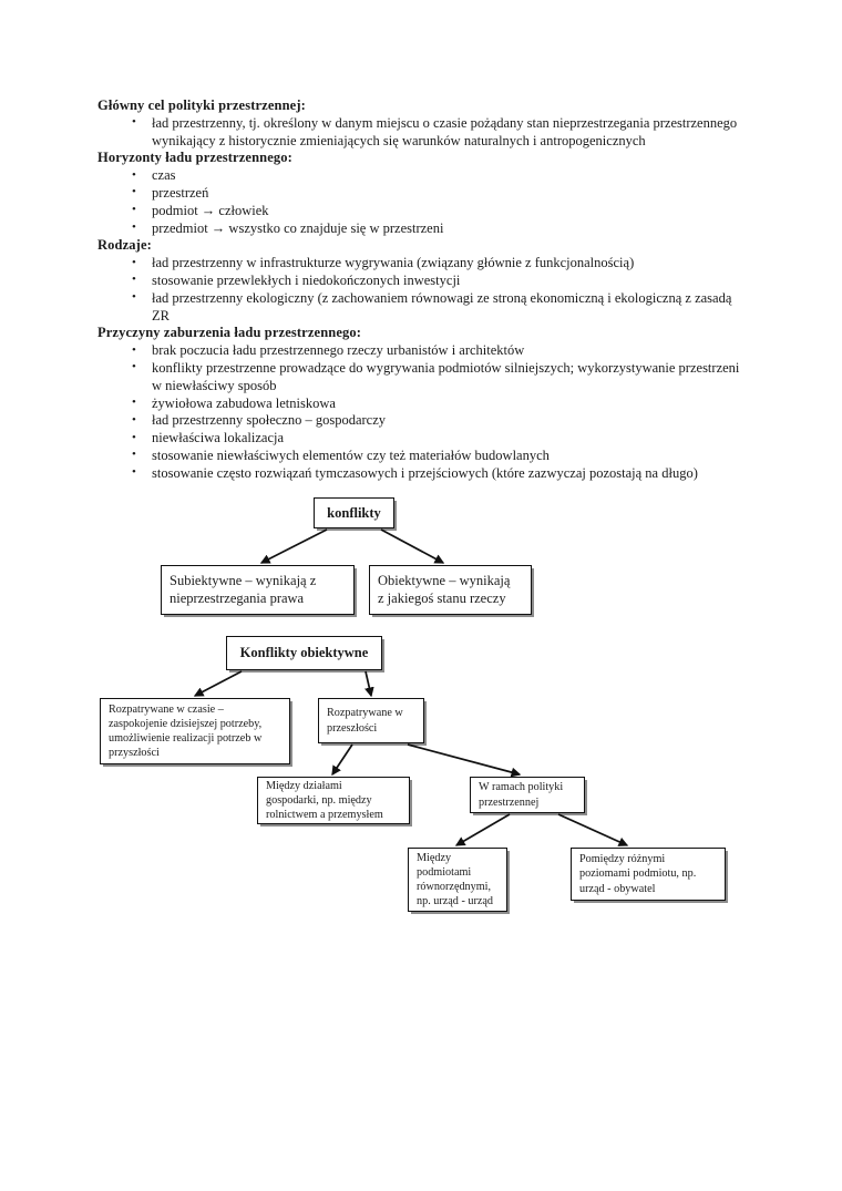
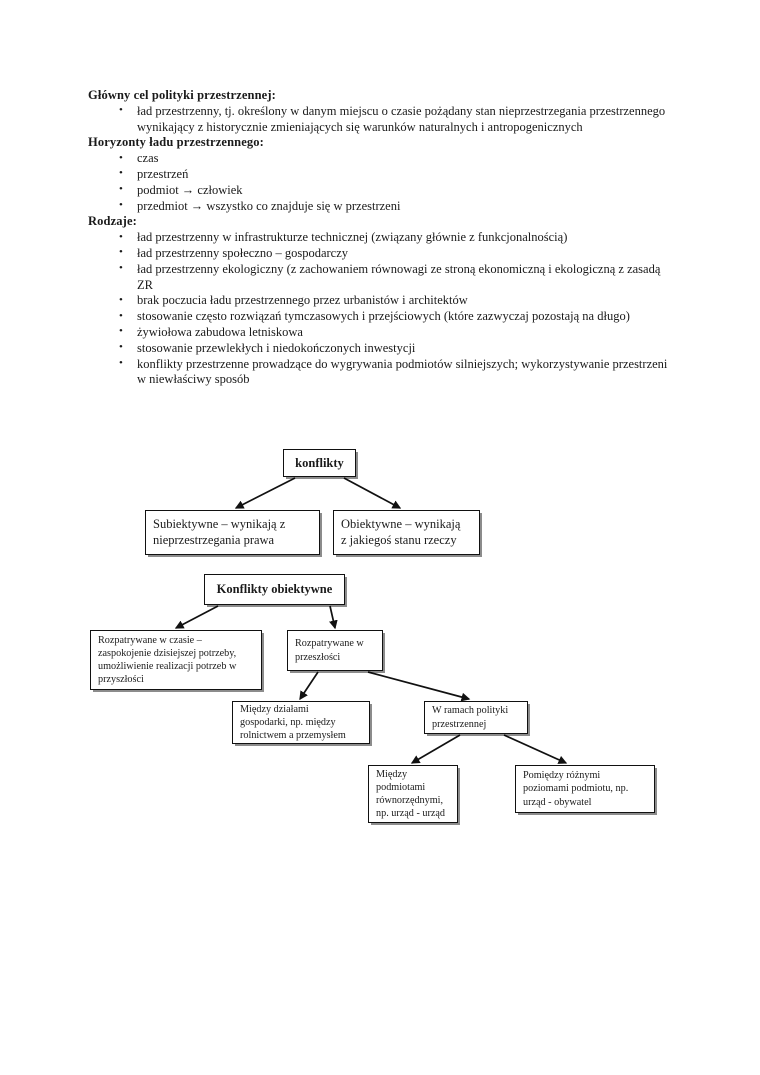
  Główny cel polityki przestrzennej:
  ład przestrzenny, tj. określony w danym miejscu o czasie pożądany stan nieprzestrzegania przestrzennego wynikający z historycznie zmieniających się warunków naturalnych i antropogenicznych
  Horyzonty ładu przestrzennego:
  czas
  przestrzeń
  podmiot → człowiek
  przedmiot → wszystko co znajduje się w przestrzeni
  Rodzaje:
- ład przestrzenny w infrastrukturze wygrywania (związany głównie z funkcjonalnością)
+ ład przestrzenny w infrastrukturze technicznej (związany głównie z funkcjonalnością)
- stosowanie przewlekłych i niedokończonych inwestycji
+ ład przestrzenny społeczno – gospodarczy
  ład przestrzenny ekologiczny (z zachowaniem równowagi ze stroną ekonomiczną i ekologiczną z zasadą ZR
- Przyczyny zaburzenia ładu przestrzennego:
- brak poczucia ładu przestrzennego rzeczy urbanistów i architektów
+ brak poczucia ładu przestrzennego przez urbanistów i architektów
- konflikty przestrzenne prowadzące do wygrywania podmiotów silniejszych; wykorzystywanie przestrzeni w niewłaściwy sposób
+ stosowanie często rozwiązań tymczasowych i przejściowych (które zazwyczaj pozostają na długo)
  żywiołowa zabudowa letniskowa
- ład przestrzenny społeczno – gospodarczy
+ stosowanie przewlekłych i niedokończonych inwestycji
- niewłaściwa lokalizacja
- stosowanie niewłaściwych elementów czy też materiałów budowlanych
- stosowanie często rozwiązań tymczasowych i przejściowych (które zazwyczaj pozostają na długo)
+ konflikty przestrzenne prowadzące do wygrywania podmiotów silniejszych; wykorzystywanie przestrzeni w niewłaściwy sposób
  konflikty
  Subiektywne – wynikają z
  nieprzestrzegania prawa
  Obiektywne – wynikają
  z jakiegoś stanu rzeczy
  Konflikty obiektywne
  Rozpatrywane w czasie –
  zaspokojenie dzisiejszej potrzeby,
  umożliwienie realizacji potrzeb w
  przyszłości
  Rozpatrywane w
  przeszłości
  Między działami
  gospodarki, np. między
  rolnictwem a przemysłem
  W ramach polityki
  przestrzennej
  Między
  podmiotami
  równorzędnymi,
  np. urząd - urząd
  Pomiędzy różnymi
  poziomami podmiotu, np.
  urząd - obywatel
